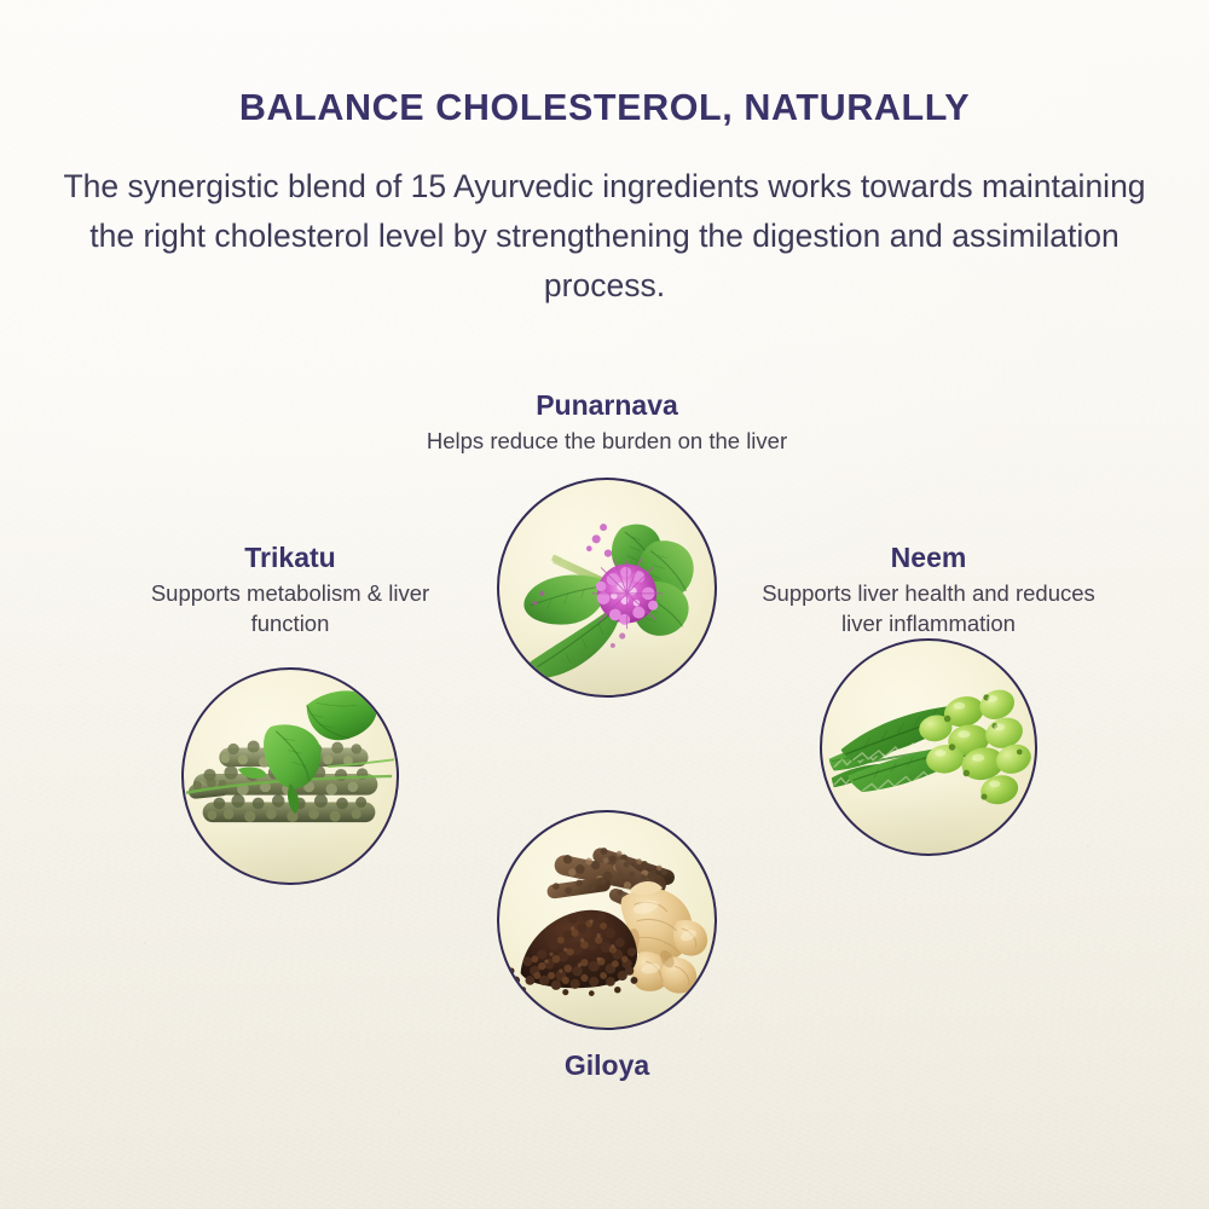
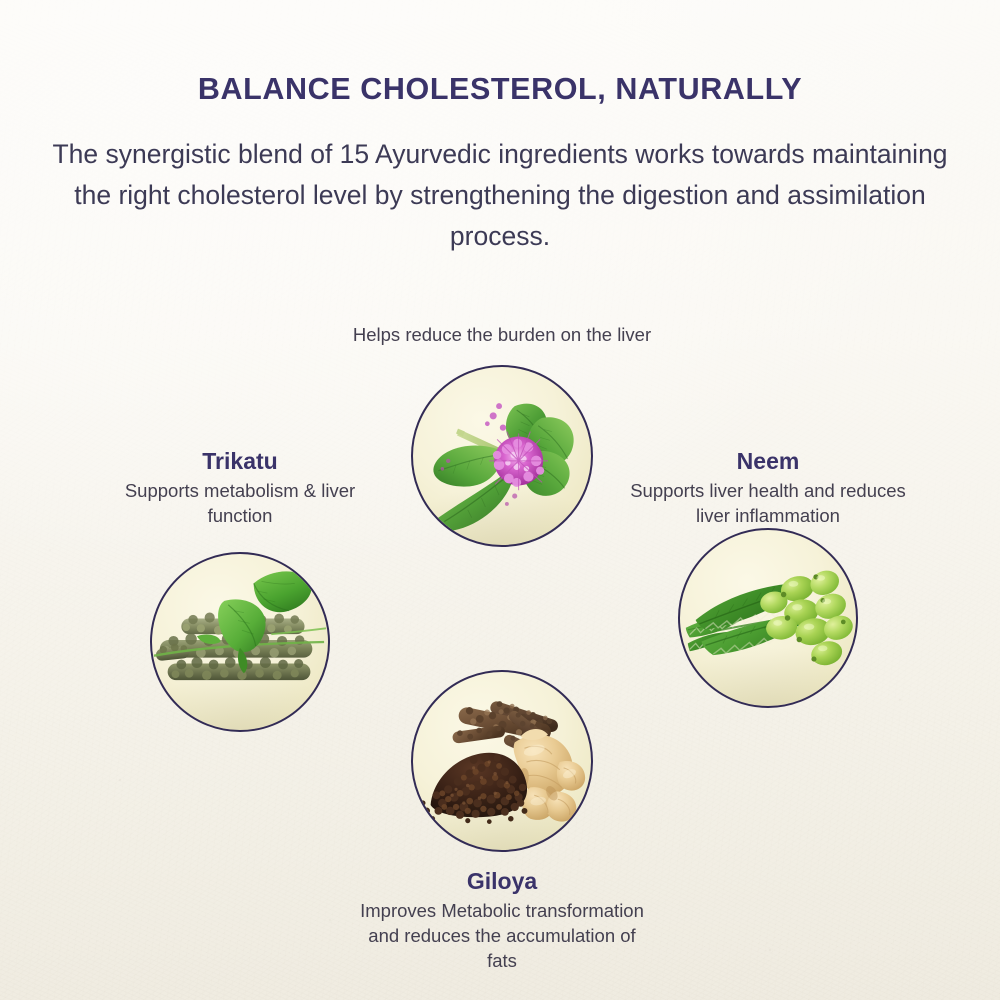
  BALANCE CHOLESTEROL, NATURALLY
  The synergistic blend of 15 Ayurvedic ingredients works towards maintaining the right cholesterol level by strengthening the digestion and assimilation process.
- Punarnava
  Helps reduce the burden on the liver
  Trikatu
  Supports metabolism & liver function
  Neem
  Supports liver health and reduces liver inflammation
  Giloya
+ Improves Metabolic transformation and reduces the accumulation of fats
